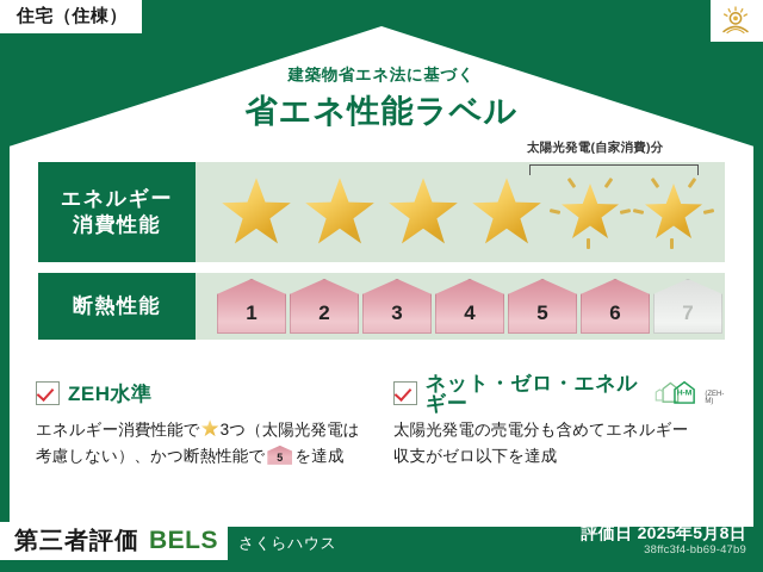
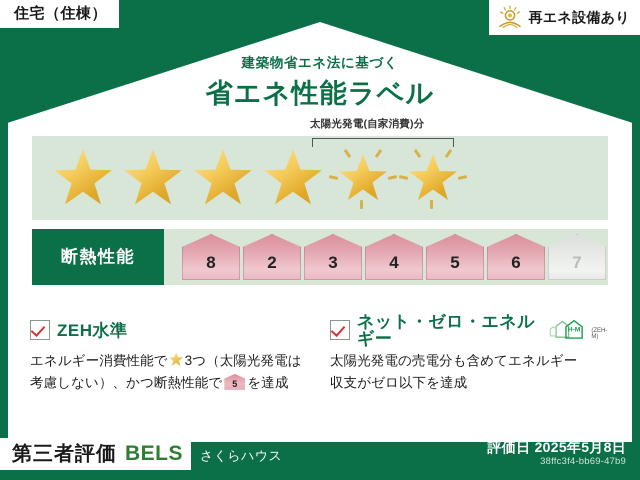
  住宅（住棟）
+ 再エネ設備あり
  建築物省エネ法に基づく
  省エネ性能ラベル
- エネルギー
- 消費性能
  太陽光発電(自家消費)分
  断熱性能
- 1
+ 8
  2
  3
  4
  5
  6
  7
  ZEH水準
  エネルギー消費性能で 3つ（太陽光発電は考慮しない）、かつ断熱性能で
  5
  を達成
  ネット・ゼロ・エネルギー
  太陽光発電の売電分も含めてエネルギー
  収支がゼロ以下を達成
  第三者評価
  BELS
  さくらハウス
  評価日 2025年5月8日
  38ffc3f4-bb69-47b9
